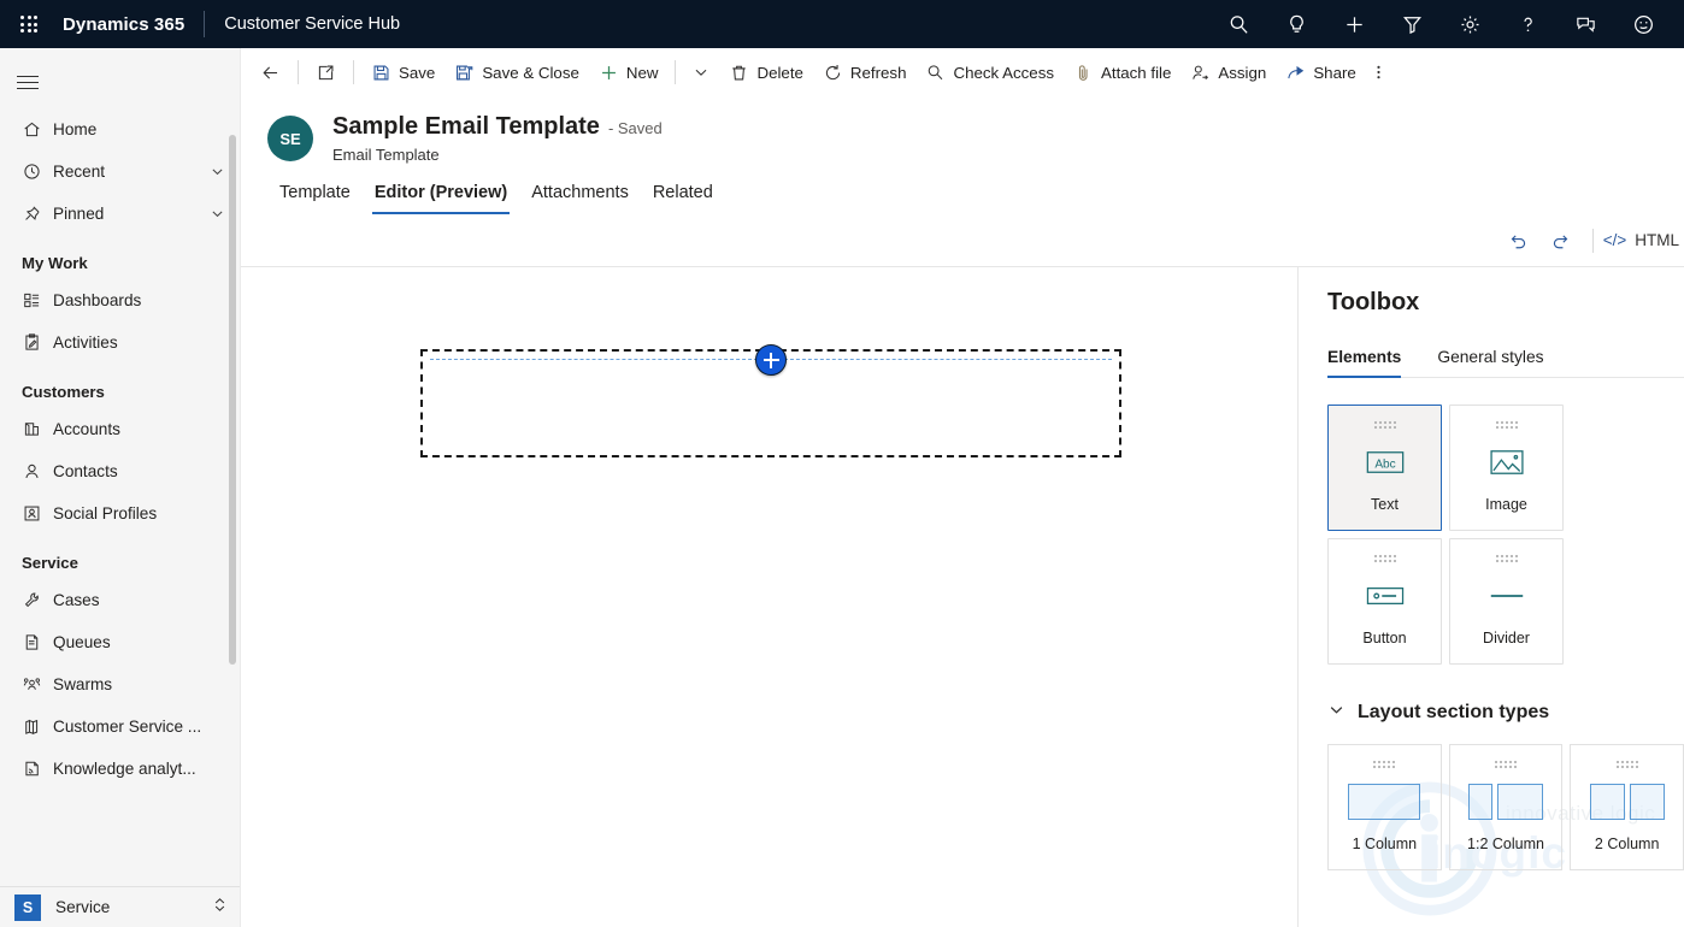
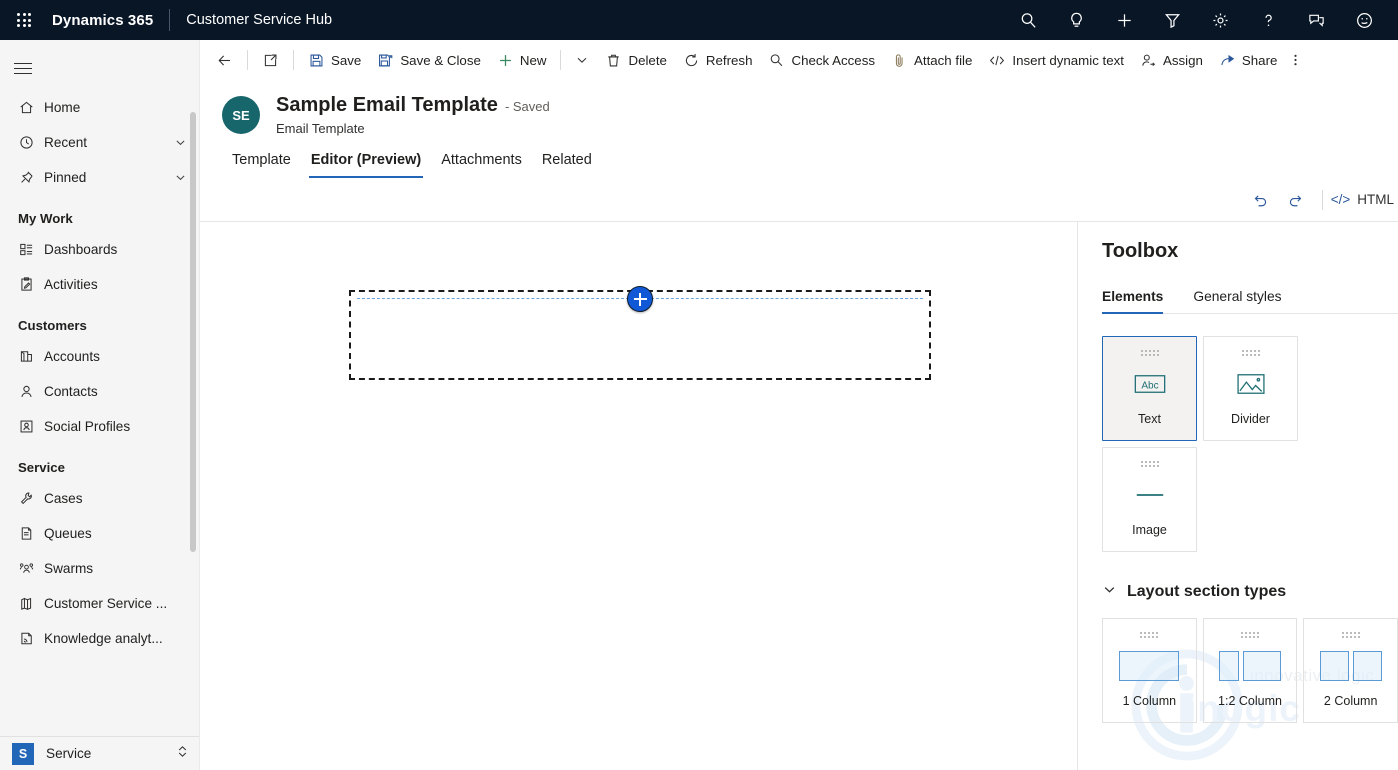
  Dynamics 365
  Customer Service Hub
  Home
  Recent
  Pinned
  My Work
  Dashboards
  Activities
  Customers
  Accounts
  Contacts
  Social Profiles
  Service
  Cases
  Queues
  Swarms
  Customer Service ...
  Knowledge analyt...
  S
  Service
  Save
  Save & Close
  New
  Delete
  Refresh
  Check Access
  Attach file
+ Insert dynamic text
  Assign
  Share
  SE
  Sample Email Template
  - Saved
  Email Template
  Template
  Editor (Preview)
  Attachments
  Related
  </>
  HTML
  Toolbox
  Elements
  General styles
  Abc
  Text
- Image
+ Divider
- Button
- Divider
+ Image
  Layout section types
  1 Column
  1:2 Column
  2 Column
  innovative logic
  inogic
